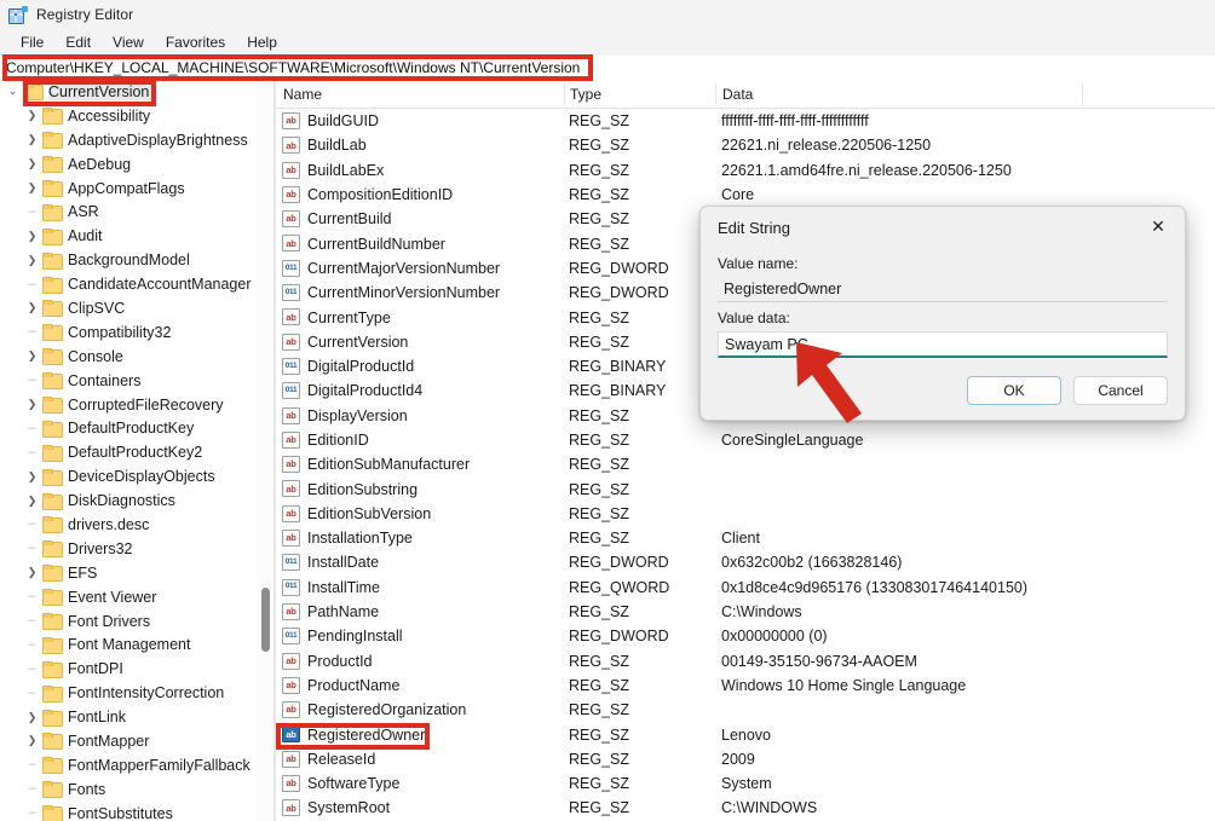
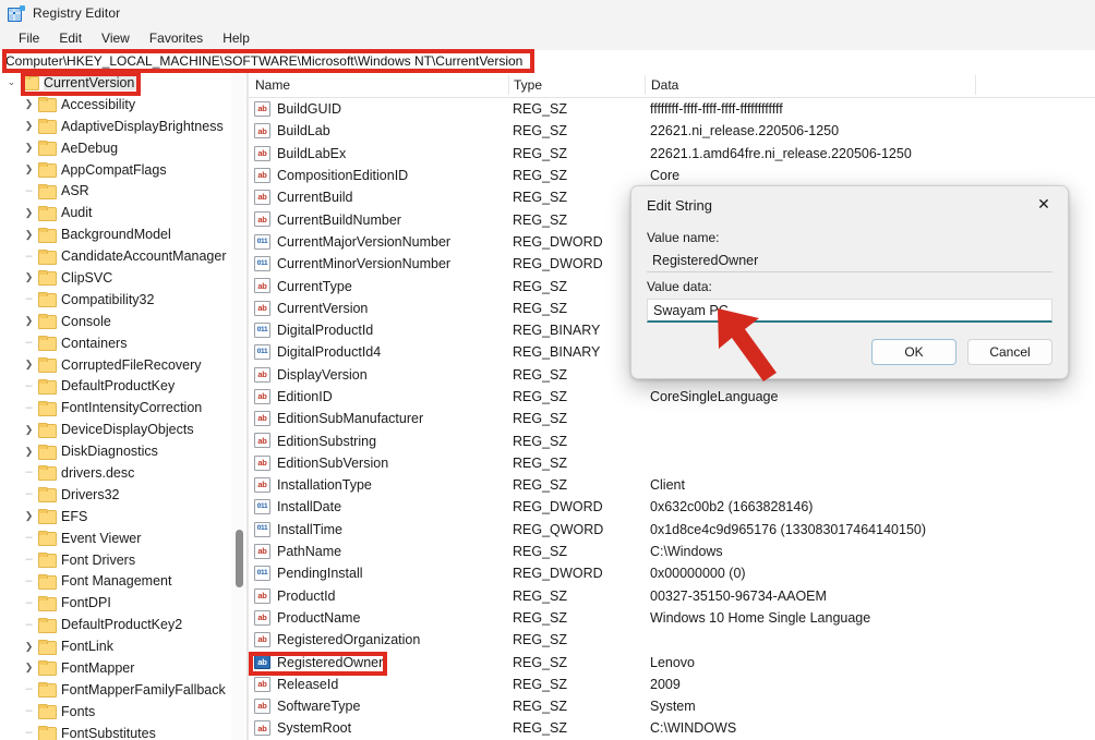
  Registry Editor
  File
  Edit
  View
  Favorites
  Help
  Computer\HKEY_LOCAL_MACHINE\SOFTWARE\Microsoft\Windows NT\CurrentVersion
  ⌄
  CurrentVersion
  ❯
  Accessibility
  ❯
  AdaptiveDisplayBrightness
  ❯
  AeDebug
  ❯
  AppCompatFlags
  –
  ASR
  ❯
  Audit
  ❯
  BackgroundModel
  –
  CandidateAccountManager
  ❯
  ClipSVC
  –
  Compatibility32
  ❯
  Console
  –
  Containers
  ❯
  CorruptedFileRecovery
  –
  DefaultProductKey
  –
- DefaultProductKey2
+ FontIntensityCorrection
  ❯
  DeviceDisplayObjects
  ❯
  DiskDiagnostics
  –
  drivers.desc
  –
  Drivers32
  ❯
  EFS
  –
  Event Viewer
  –
  Font Drivers
  –
  Font Management
  –
  FontDPI
  –
- FontIntensityCorrection
+ DefaultProductKey2
  ❯
  FontLink
  ❯
  FontMapper
  –
  FontMapperFamilyFallback
  –
  Fonts
  –
  FontSubstitutes
  Name
  Type
  Data
  ab
  BuildGUID
  REG_SZ
  ffffffff-ffff-ffff-ffff-ffffffffffff
  ab
  BuildLab
  REG_SZ
  22621.ni_release.220506-1250
  ab
  BuildLabEx
  REG_SZ
  22621.1.amd64fre.ni_release.220506-1250
  ab
  CompositionEditionID
  REG_SZ
  Core
  ab
  CurrentBuild
  REG_SZ
  ab
  CurrentBuildNumber
  REG_SZ
  CurrentMajorVersionNumber
  REG_DWORD
  CurrentMinorVersionNumber
  REG_DWORD
  ab
  CurrentType
  REG_SZ
  ab
  CurrentVersion
  REG_SZ
  DigitalProductId
  REG_BINARY
  DigitalProductId4
  REG_BINARY
  ab
  DisplayVersion
  REG_SZ
  ab
  EditionID
  REG_SZ
  CoreSingleLanguage
  ab
  EditionSubManufacturer
  REG_SZ
  ab
  EditionSubstring
  REG_SZ
  ab
  EditionSubVersion
  REG_SZ
  ab
  InstallationType
  REG_SZ
  Client
  InstallDate
  REG_DWORD
  0x632c00b2 (1663828146)
  InstallTime
  REG_QWORD
  0x1d8ce4c9d965176 (133083017464140150)
  ab
  PathName
  REG_SZ
  C:\Windows
  PendingInstall
  REG_DWORD
  0x00000000 (0)
  ab
  ProductId
  REG_SZ
- 00149-35150-96734-AAOEM
+ 00327-35150-96734-AAOEM
  ab
  ProductName
  REG_SZ
  Windows 10 Home Single Language
  ab
  RegisteredOrganization
  REG_SZ
  ab
  RegisteredOwner
  REG_SZ
  Lenovo
  ab
  ReleaseId
  REG_SZ
  2009
  ab
  SoftwareType
  REG_SZ
  System
  ab
  SystemRoot
  REG_SZ
  C:\WINDOWS
  Edit String
  ✕
  Value name:
  RegisteredOwner
  Value data:
  Swayam P
  OK
  Cancel
